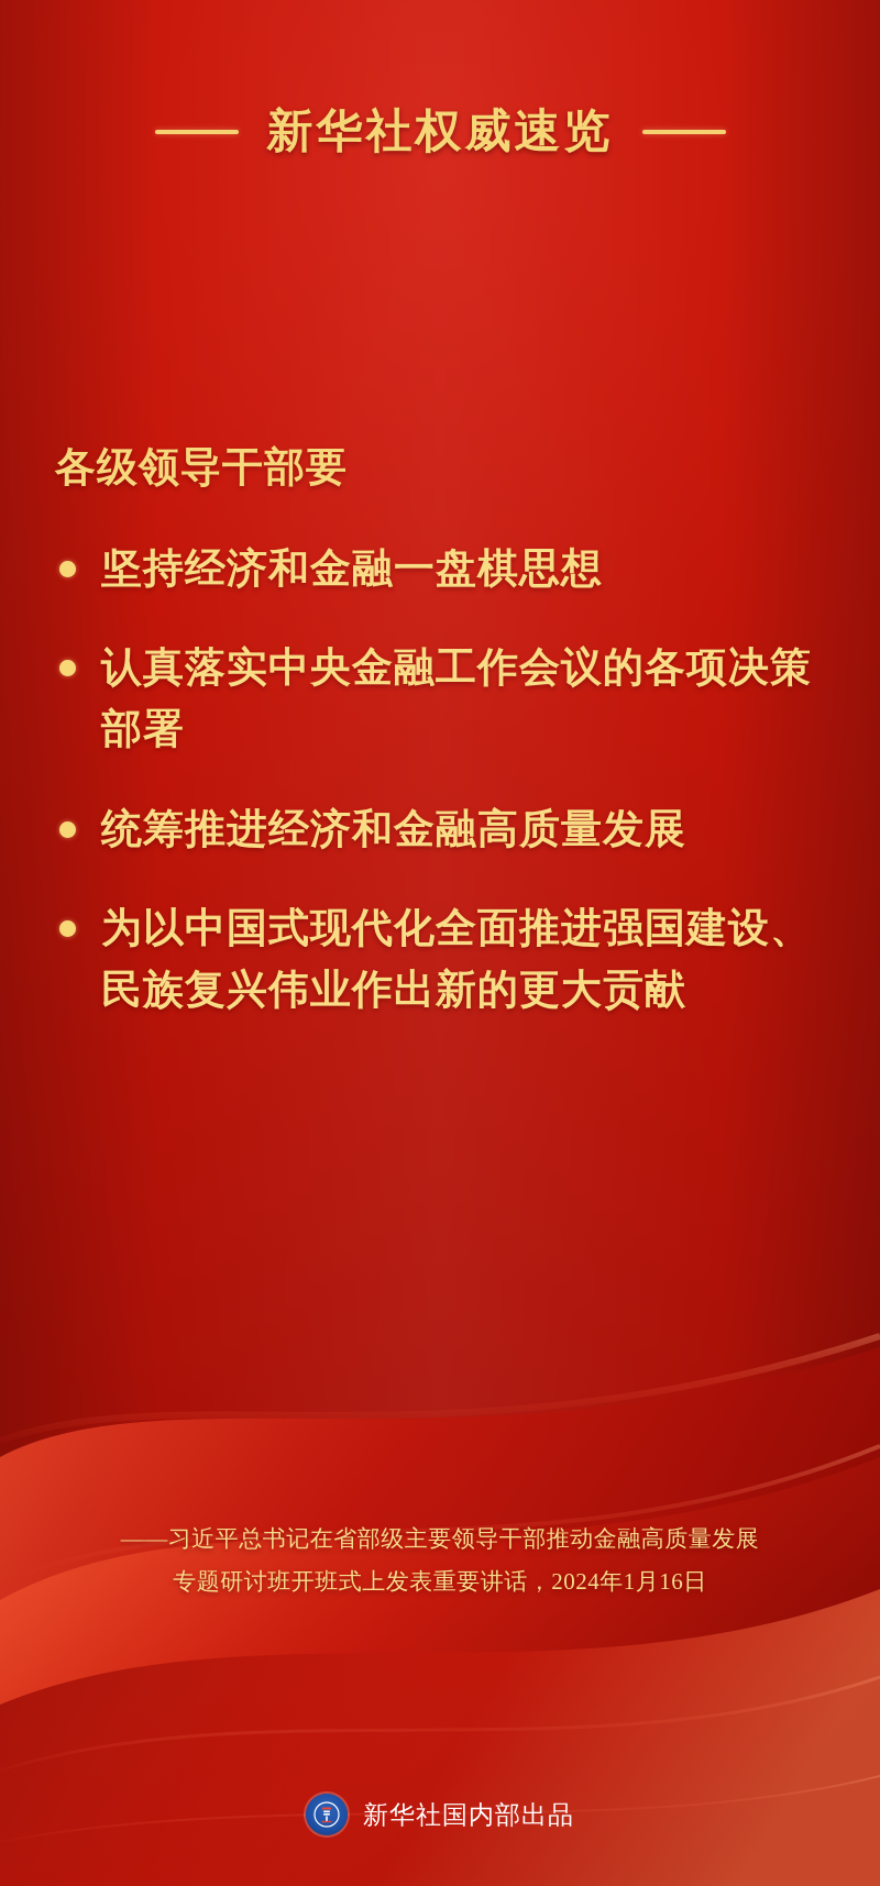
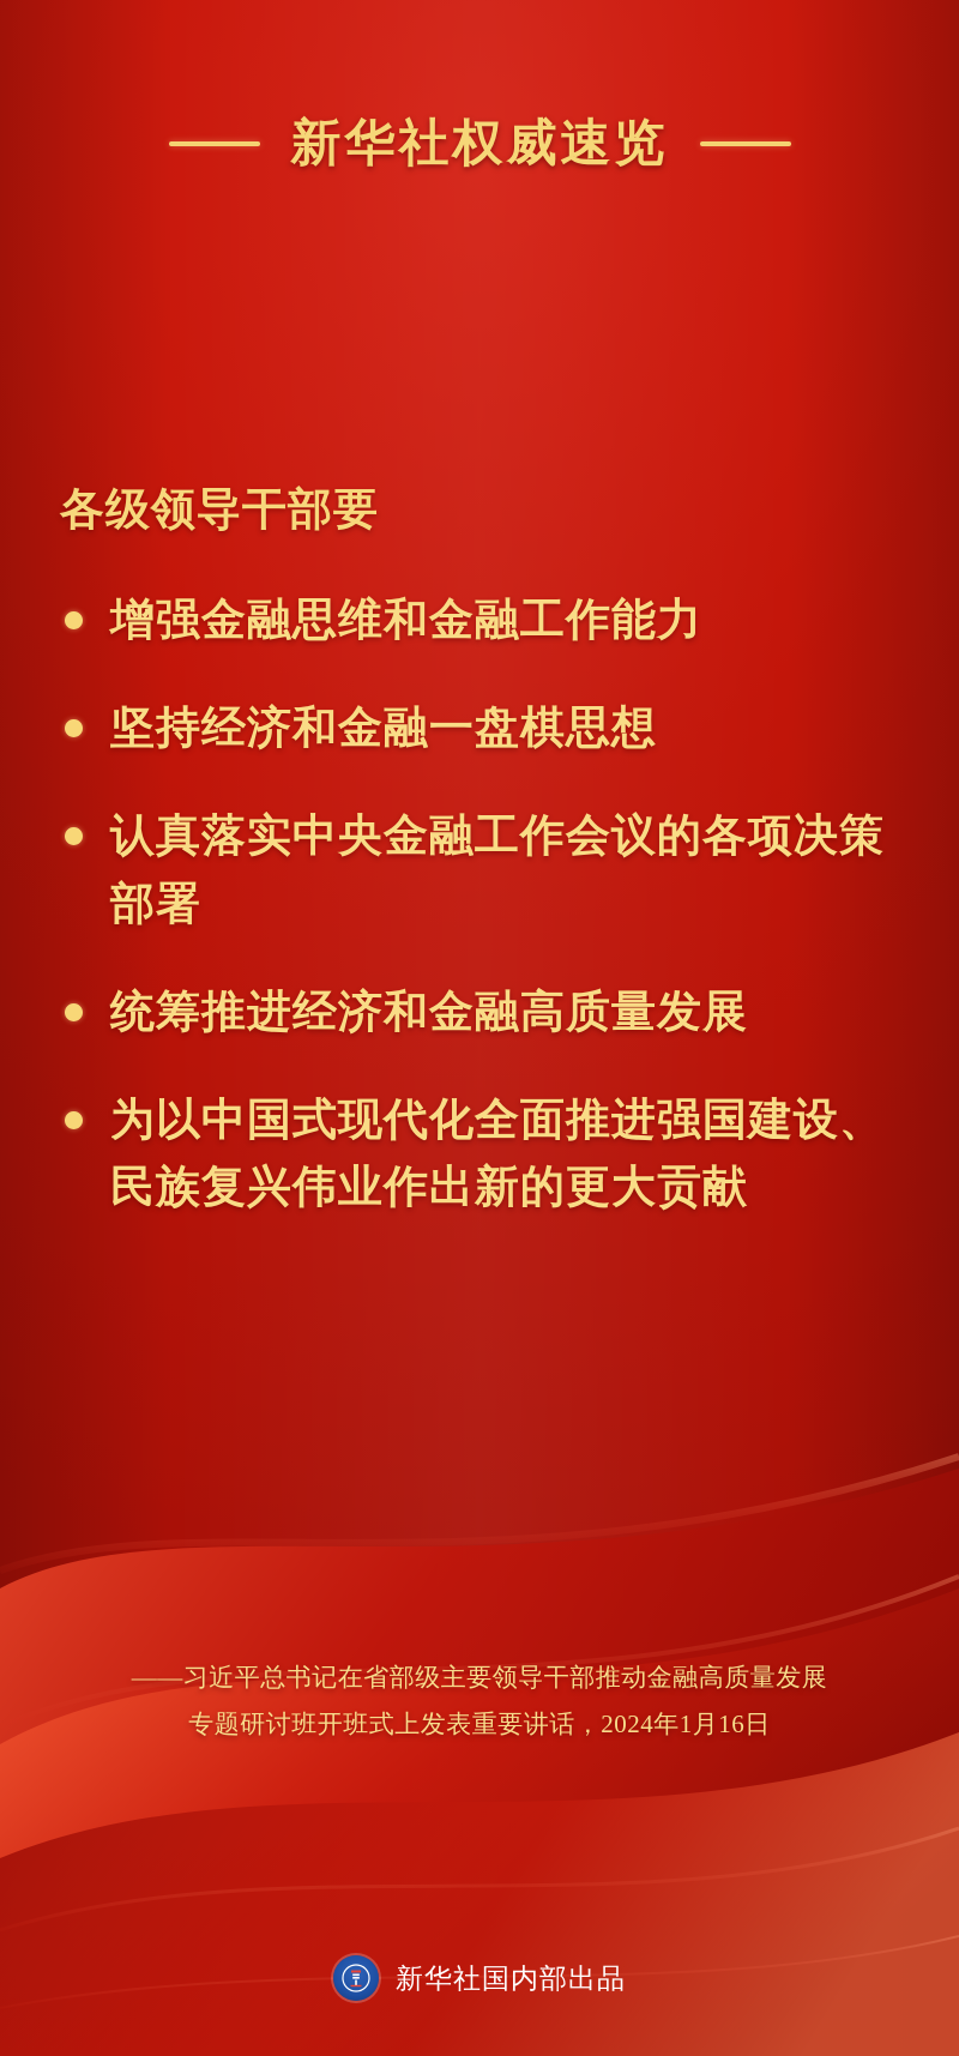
  新华社权威速览
  各级领导干部要
+ 增强金融思维和金融工作能力
  坚持经济和金融一盘棋思想
  认真落实中央金融工作会议的各项决策部署
  统筹推进经济和金融高质量发展
  为以中国式现代化全面推进强国建设、民族复兴伟业作出新的更大贡献
  ——习近平总书记在省部级主要领导干部推动金融高质量发展
  专题研讨班开班式上发表重要讲话，2024年1月16日
  新华社国内部出品
